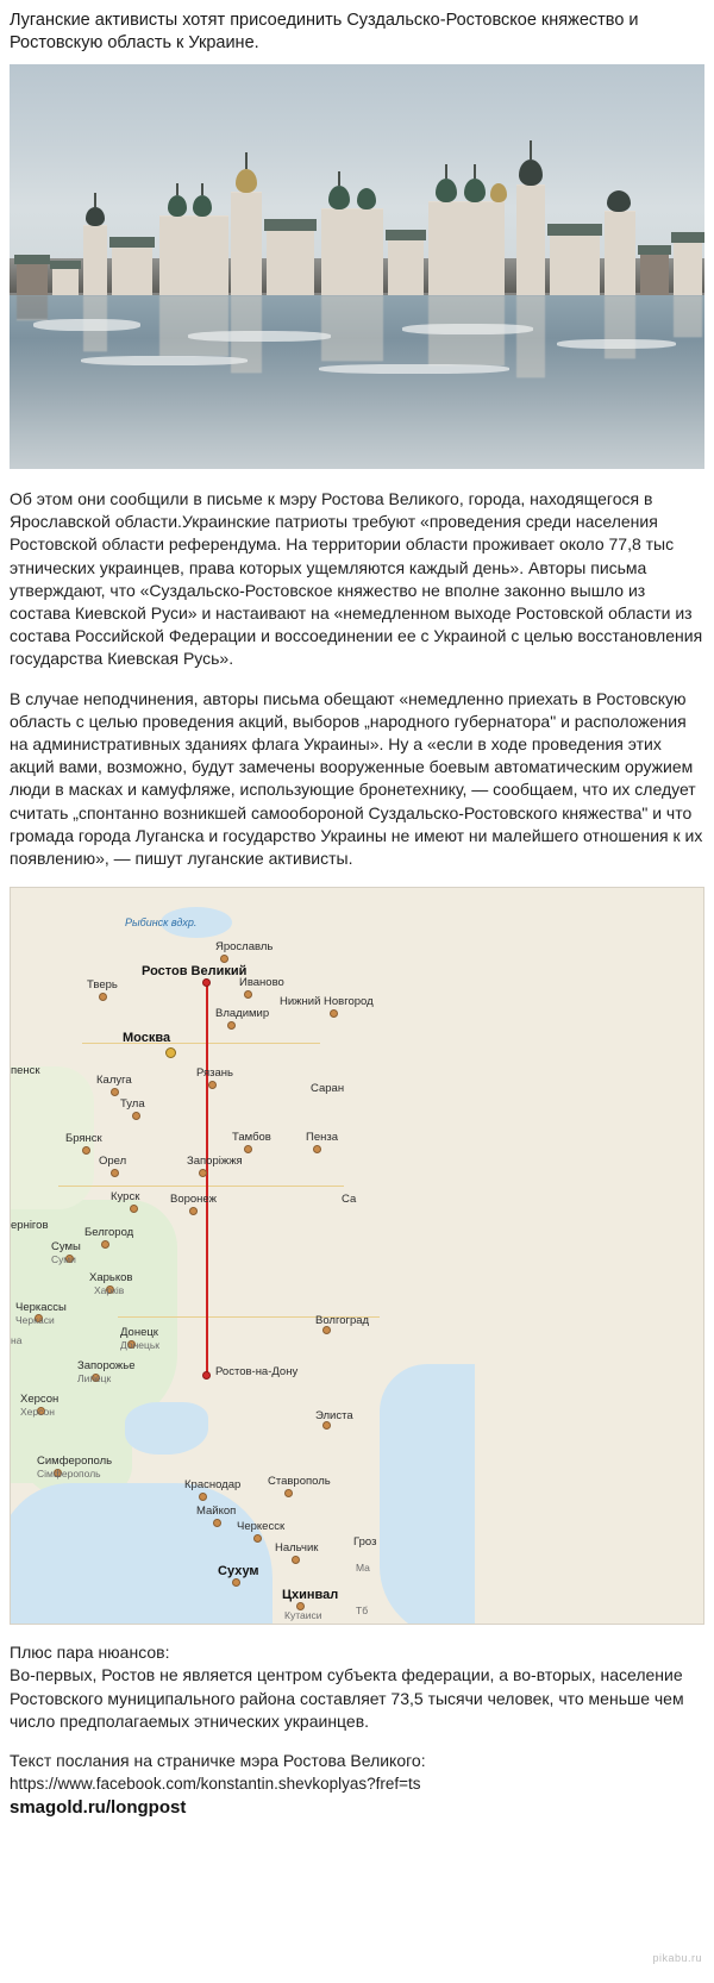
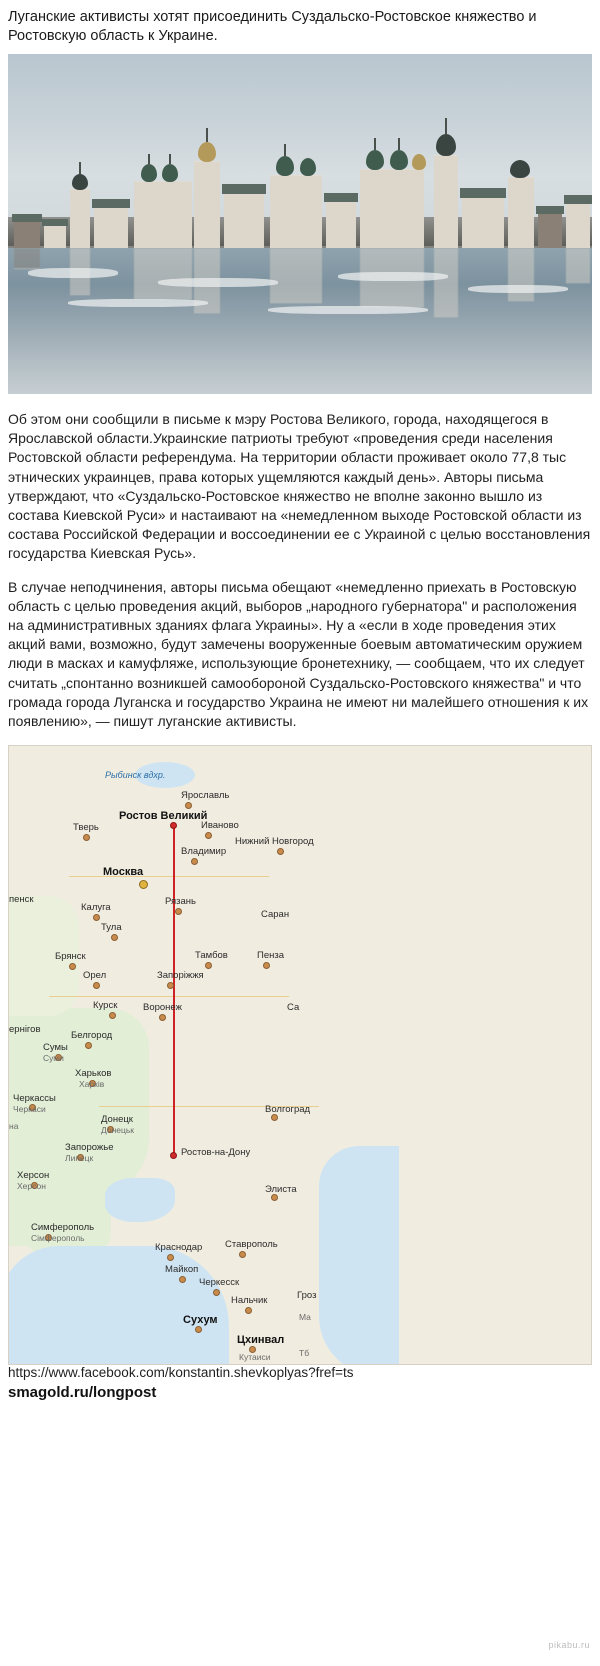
  Луганские активисты хотят присоединить Суздальско-Ростовское княжество и Ростовскую область к Украине.
  Об этом они сообщили в письме к мэру Ростова Великого, города, находящегося в Ярославской области.Украинские патриоты требуют «проведения среди населения Ростовской области референдума. На территории области проживает около 77,8 тыс этнических украинцев, права которых ущемляются каждый день». Авторы письма утверждают, что «Суздальско-Ростовское княжество не вполне законно вышло из состава Киевской Руси» и настаивают на «немедленном выходе Ростовской области из состава Российской Федерации и воссоединении ее с Украиной с целью восстановления государства Киевская Русь».
- В случае неподчинения, авторы письма обещают «немедленно приехать в Ростовскую область с целью проведения акций, выборов „народного губернатора" и расположения на административных зданиях флага Украины». Ну а «если в ходе проведения этих акций вами, возможно, будут замечены вооруженные боевым автоматическим оружием люди в масках и камуфляже, использующие бронетехнику, — сообщаем, что их следует считать „спонтанно возникшей самообороной Суздальско-Ростовского княжества" и что громада города Луганска и государство Украины не имеют ни малейшего отношения к их появлению», — пишут луганские активисты.
+ В случае неподчинения, авторы письма обещают «немедленно приехать в Ростовскую область с целью проведения акций, выборов „народного губернатора" и расположения на административных зданиях флага Украины». Ну а «если в ходе проведения этих акций вами, возможно, будут замечены вооруженные боевым автоматическим оружием люди в масках и камуфляже, использующие бронетехнику, — сообщаем, что их следует считать „спонтанно возникшей самообороной Суздальско-Ростовского княжества" и что громада города Луганска и государство Украина не имеют ни малейшего отношения к их появлению», — пишут луганские активисты.
  Рыбинск вдхр.
  Ярославль
  Ростов Великий
  Тверь
  Иваново
  Нижний Новгород
  Владимир
  Москва
  пенск
  Калуга
  Рязань
  Саран
  Тула
  Брянск
  Тамбов
  Пенза
  Орел
  Запоріжжя
  Курск
  Воронеж
  Са
  ернігов
  Белгород
  Сумы
  Суми
  Харьков
  Харків
  Черкассы
  Черкаси
  на
  Донецк
  Донецьк
  Волгоград
  Запорожье
  Липецк
  Херсон
  Херсон
  Ростов-на-Дону
  Элиста
  Симферополь
  Сімферополь
  Краснодар
  Ставрополь
  Майкоп
  Черкесск
  Нальчик
  Гроз
  Сухум
  Ма
  Цхинвал
  Кутаиси
  Тб
- Плюс пара нюансов:
- Во-первых, Ростов не является центром субъекта федерации, а во-вторых, население Ростовского муниципального района составляет 73,5 тысячи человек, что меньше чем число предполагаемых этнических украинцев.
- Текст послания на страничке мэра Ростова Великого:
  https://www.facebook.com/konstantin.shevkoplyas?fref=ts
  smagold.ru/longpost
  pikabu.ru
